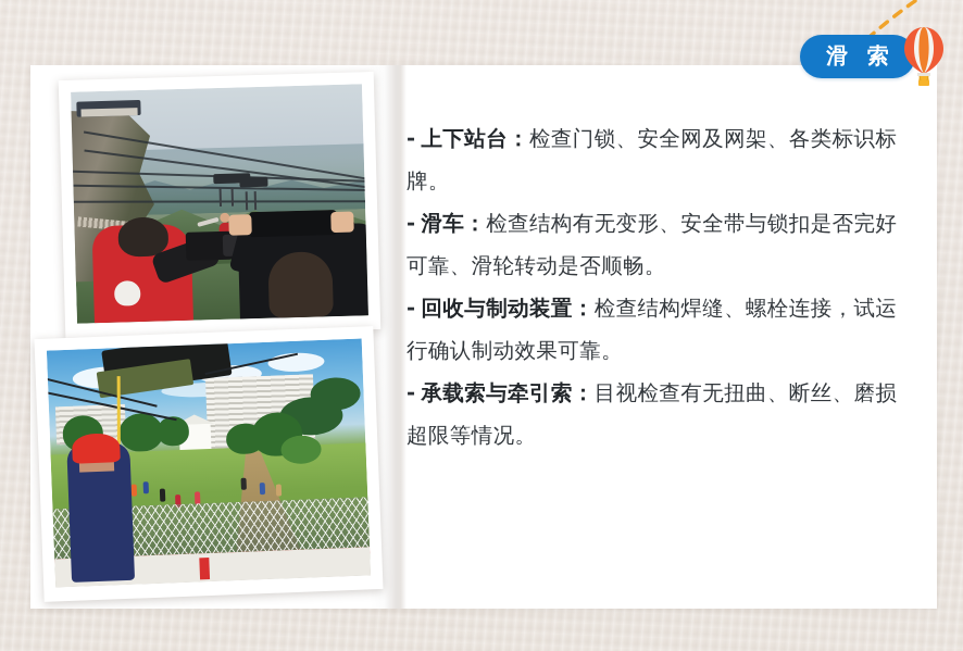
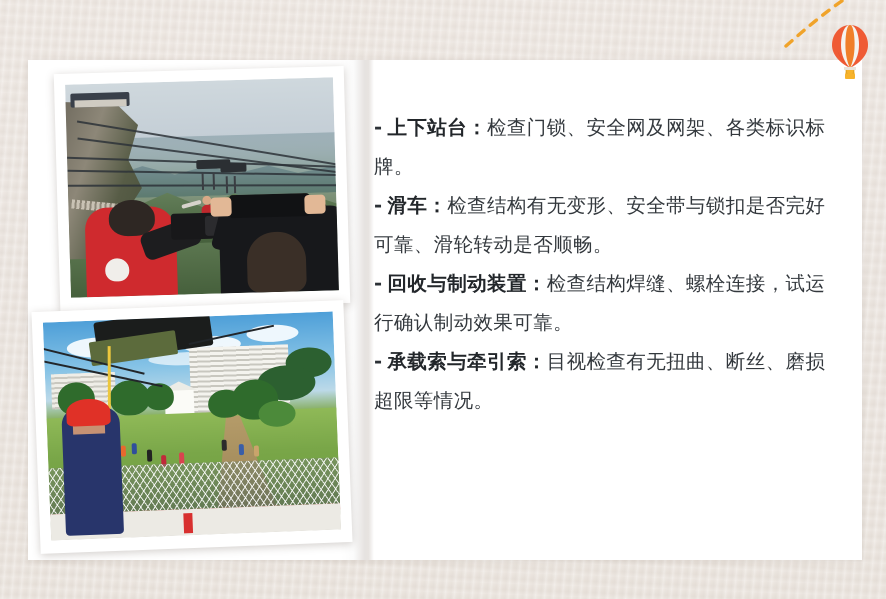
- 滑 索
  - 上下站台：检查门锁、安全网及网架、各类标识标牌。
  - 滑车：检查结构有无变形、安全带与锁扣是否完好可靠、滑轮转动是否顺畅。
  - 回收与制动装置：检查结构焊缝、螺栓连接，试运行确认制动效果可靠。
  - 承载索与牵引索：目视检查有无扭曲、断丝、磨损超限等情况。
